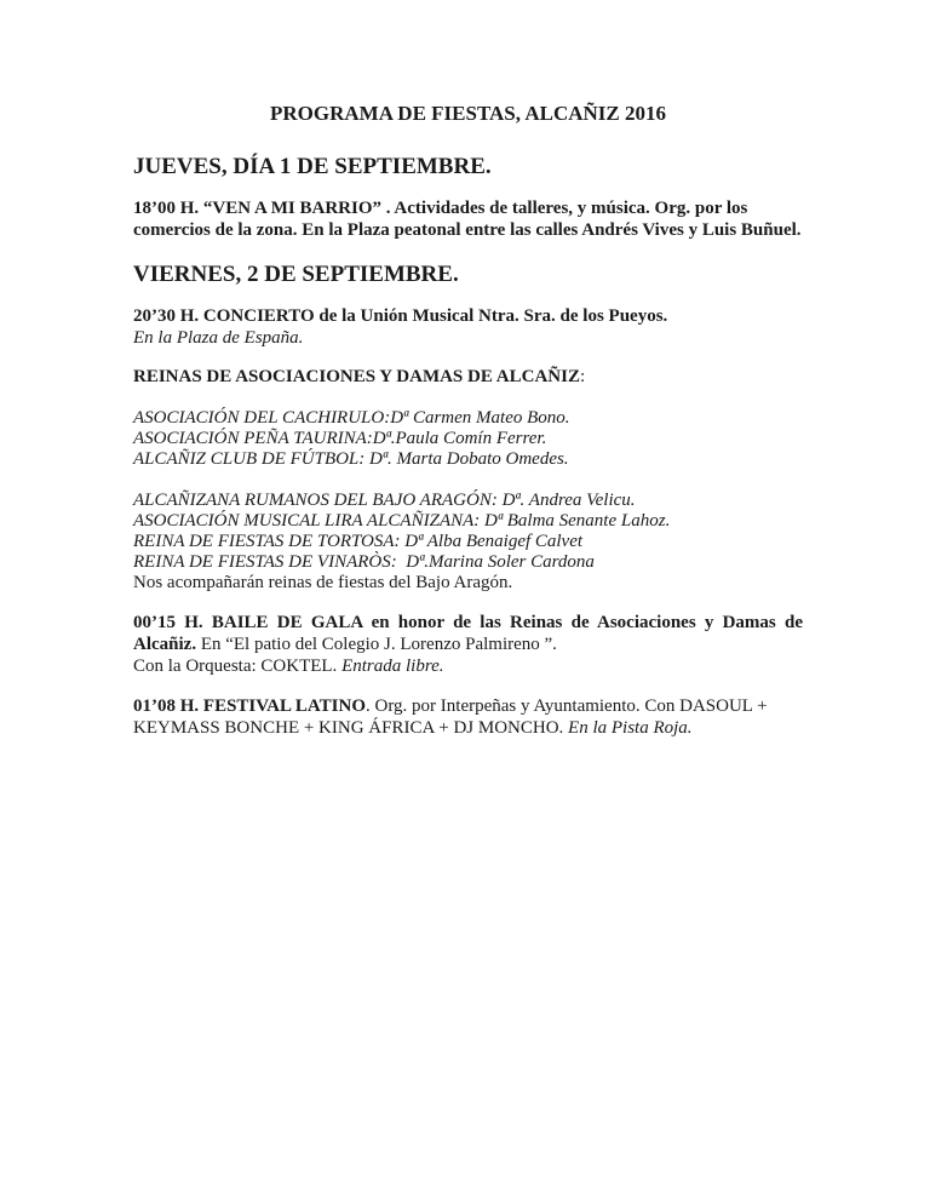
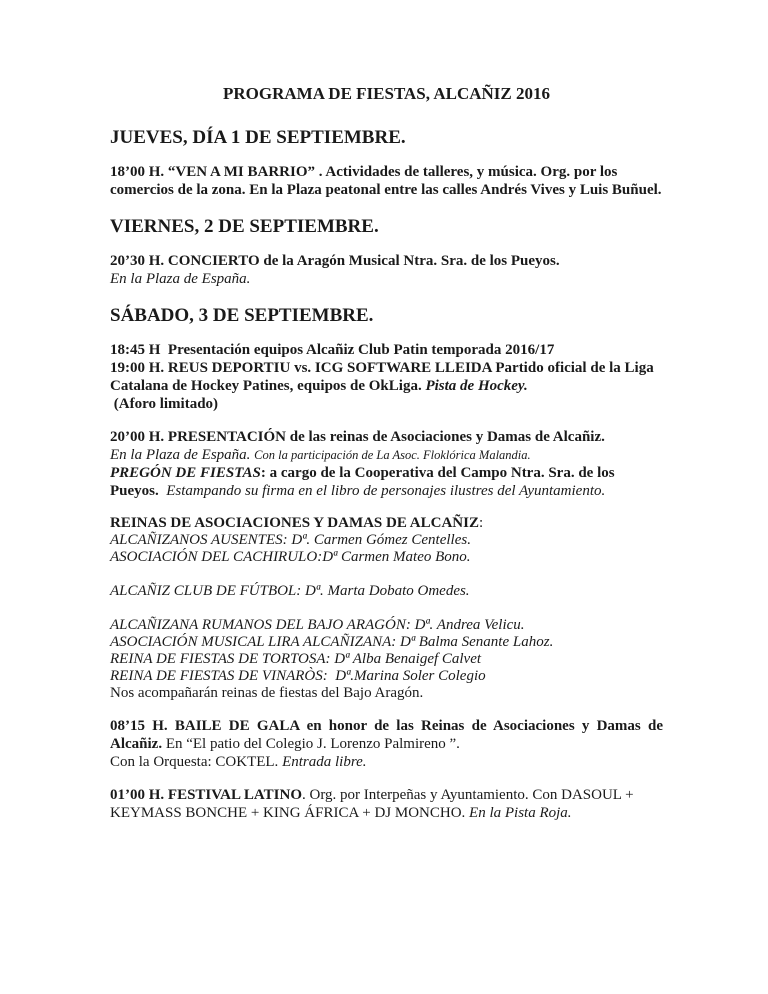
  PROGRAMA DE FIESTAS, ALCAÑIZ 2016
  JUEVES, DÍA 1 DE SEPTIEMBRE.
  18’00 H. “VEN A MI BARRIO” . Actividades de talleres, y música. Org. por los comercios de la zona. En la Plaza peatonal entre las calles Andrés Vives y Luis Buñuel.
  VIERNES, 2 DE SEPTIEMBRE.
- 20’30 H. CONCIERTO de la Unión Musical Ntra. Sra. de los Pueyos.
+ 20’30 H. CONCIERTO de la Aragón Musical Ntra. Sra. de los Pueyos.
  En la Plaza de España.
+ SÁBADO, 3 DE SEPTIEMBRE.
+ 18:45 H Presentación equipos Alcañiz Club Patin temporada 2016/17
+ 19:00 H. REUS DEPORTIU vs. ICG SOFTWARE LLEIDA Partido oficial de la Liga Catalana de Hockey Patines, equipos de OkLiga. Pista de Hockey.
+ (Aforo limitado)
+ 20’00 H. PRESENTACIÓN de las reinas de Asociaciones y Damas de Alcañiz.
+ En la Plaza de España. Con la participación de La Asoc. Floklórica Malandia.
+ PREGÓN DE FIESTAS: a cargo de la Cooperativa del Campo Ntra. Sra. de los Pueyos. Estampando su firma en el libro de personajes ilustres del Ayuntamiento.
  REINAS DE ASOCIACIONES Y DAMAS DE ALCAÑIZ:
+ ALCAÑIZANOS AUSENTES: Dª. Carmen Gómez Centelles.
  ASOCIACIÓN DEL CACHIRULO:Dª Carmen Mateo Bono.
- ASOCIACIÓN PEÑA TAURINA:Dª.Paula Comín Ferrer.
  ALCAÑIZ CLUB DE FÚTBOL: Dª. Marta Dobato Omedes.
  ALCAÑIZANA RUMANOS DEL BAJO ARAGÓN: Dª. Andrea Velicu.
  ASOCIACIÓN MUSICAL LIRA ALCAÑIZANA: Dª Balma Senante Lahoz.
  REINA DE FIESTAS DE TORTOSA: Dª Alba Benaigef Calvet
- REINA DE FIESTAS DE VINARÒS: Dª.Marina Soler Cardona
+ REINA DE FIESTAS DE VINARÒS: Dª.Marina Soler Colegio
  Nos acompañarán reinas de fiestas del Bajo Aragón.
- 00’15 H. BAILE DE GALA en honor de las Reinas de Asociaciones y Damas de Alcañiz. En “El patio del Colegio J. Lorenzo Palmireno ”.
+ 08’15 H. BAILE DE GALA en honor de las Reinas de Asociaciones y Damas de Alcañiz. En “El patio del Colegio J. Lorenzo Palmireno ”.
  Con la Orquesta: COKTEL. Entrada libre.
- 01’08 H. FESTIVAL LATINO. Org. por Interpeñas y Ayuntamiento. Con DASOUL + KEYMASS BONCHE + KING ÁFRICA + DJ MONCHO. En la Pista Roja.
+ 01’00 H. FESTIVAL LATINO. Org. por Interpeñas y Ayuntamiento. Con DASOUL + KEYMASS BONCHE + KING ÁFRICA + DJ MONCHO. En la Pista Roja.
